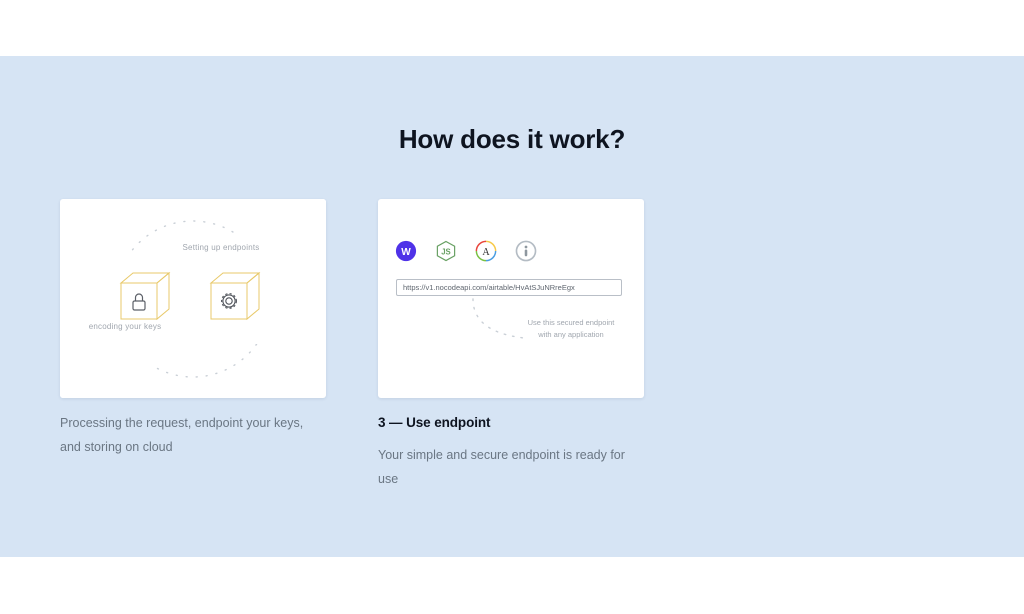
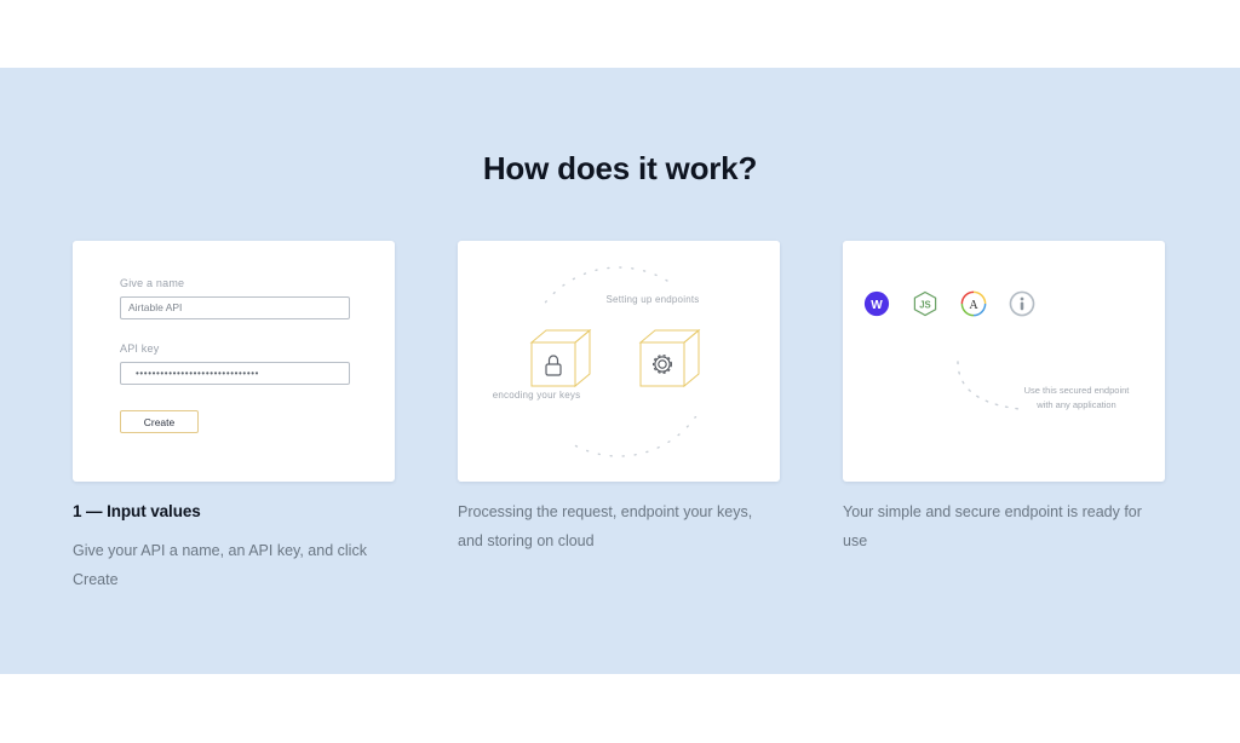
  How does it work?
+ Give a name
+ Airtable API
+ API key
+ ••••••••••••••••••••••••••••••
+ Create
+ 1 — Input values
+ Give your API a name, an API key, and click Create
  Setting up endpoints
  encoding your keys
  Processing the request, endpoint your keys, and storing on cloud
  W
  JS
  A
- https://v1.nocodeapi.com/airtable/HvAtSJuNRreEgx
  Use this secured endpoint with any application
- 3 — Use endpoint
  Your simple and secure endpoint is ready for use
